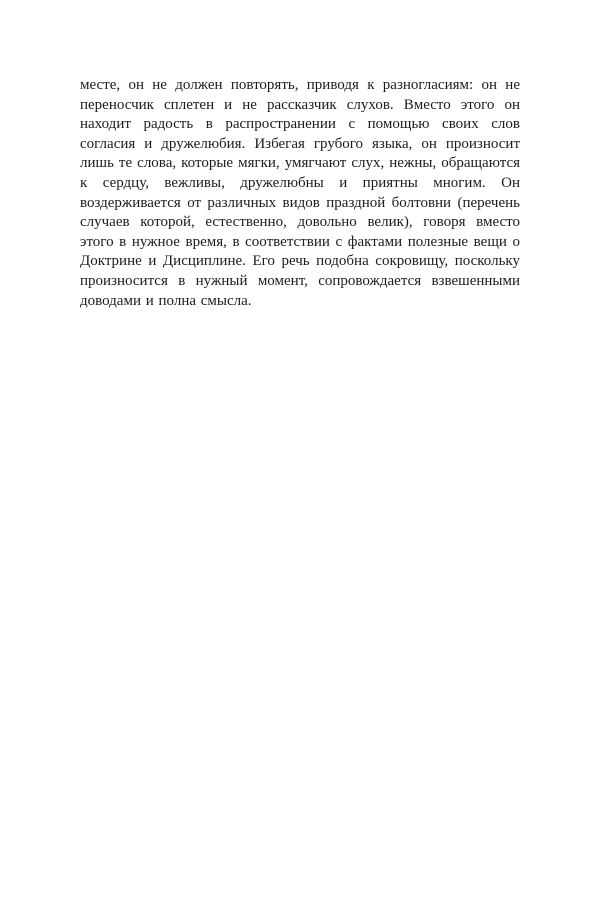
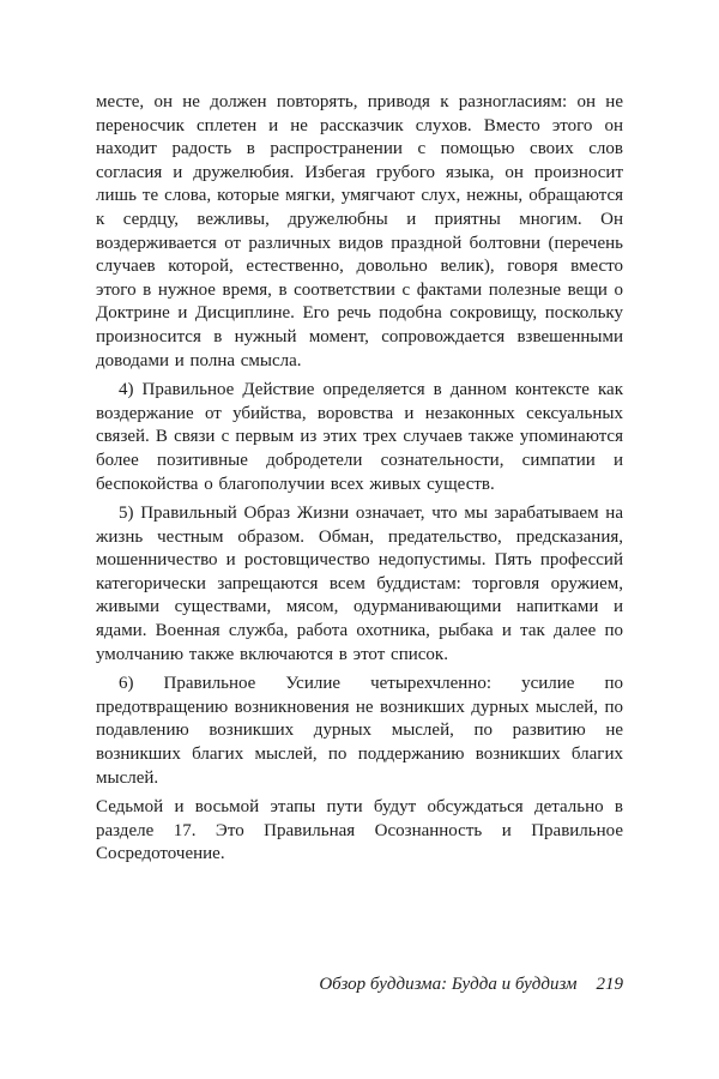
  месте, он не должен повторять, приводя к разногласиям: он не переносчик сплетен и не рассказчик слухов. Вместо этого он находит радость в распространении с помощью своих слов согласия и дружелюбия. Избегая грубого языка, он произносит лишь те слова, которые мягки, умягчают слух, нежны, обращаются к сердцу, вежливы, дружелюбны и приятны многим. Он воздерживается от различных видов праздной болтовни (перечень случаев которой, естественно, довольно велик), говоря вместо этого в нужное время, в соответствии с фактами полезные вещи о Доктрине и Дисциплине. Его речь подобна сокровищу, поскольку произносится в нужный момент, сопровождается взвешенными доводами и полна смысла.
+ 4) Правильное Действие определяется в данном контексте как воздержание от убийства, воровства и незаконных сексуальных связей. В связи с первым из этих трех случаев также упоминаются более позитивные добродетели сознательности, симпатии и беспокойства о благополучии всех живых существ.
+ 5) Правильный Образ Жизни означает, что мы зарабатываем на жизнь честным образом. Обман, предательство, предсказания, мошенничество и ростовщичество недопустимы. Пять профессий категорически запрещаются всем буддистам: торговля оружием, живыми существами, мясом, одурманивающими напитками и ядами. Военная служба, работа охотника, рыбака и так далее по умолчанию также включаются в этот список.
+ 6) Правильное Усилие четырехчленно: усилие по предотвращению возникновения не возникших дурных мыслей, по подавлению возникших дурных мыслей, по развитию не возникших благих мыслей, по поддержанию возникших благих мыслей.
+ Седьмой и восьмой этапы пути будут обсуждаться детально в разделе 17. Это Правильная Осознанность и Правильное Сосредоточение.
+ Обзор буддизма: Будда и буддизм 219
